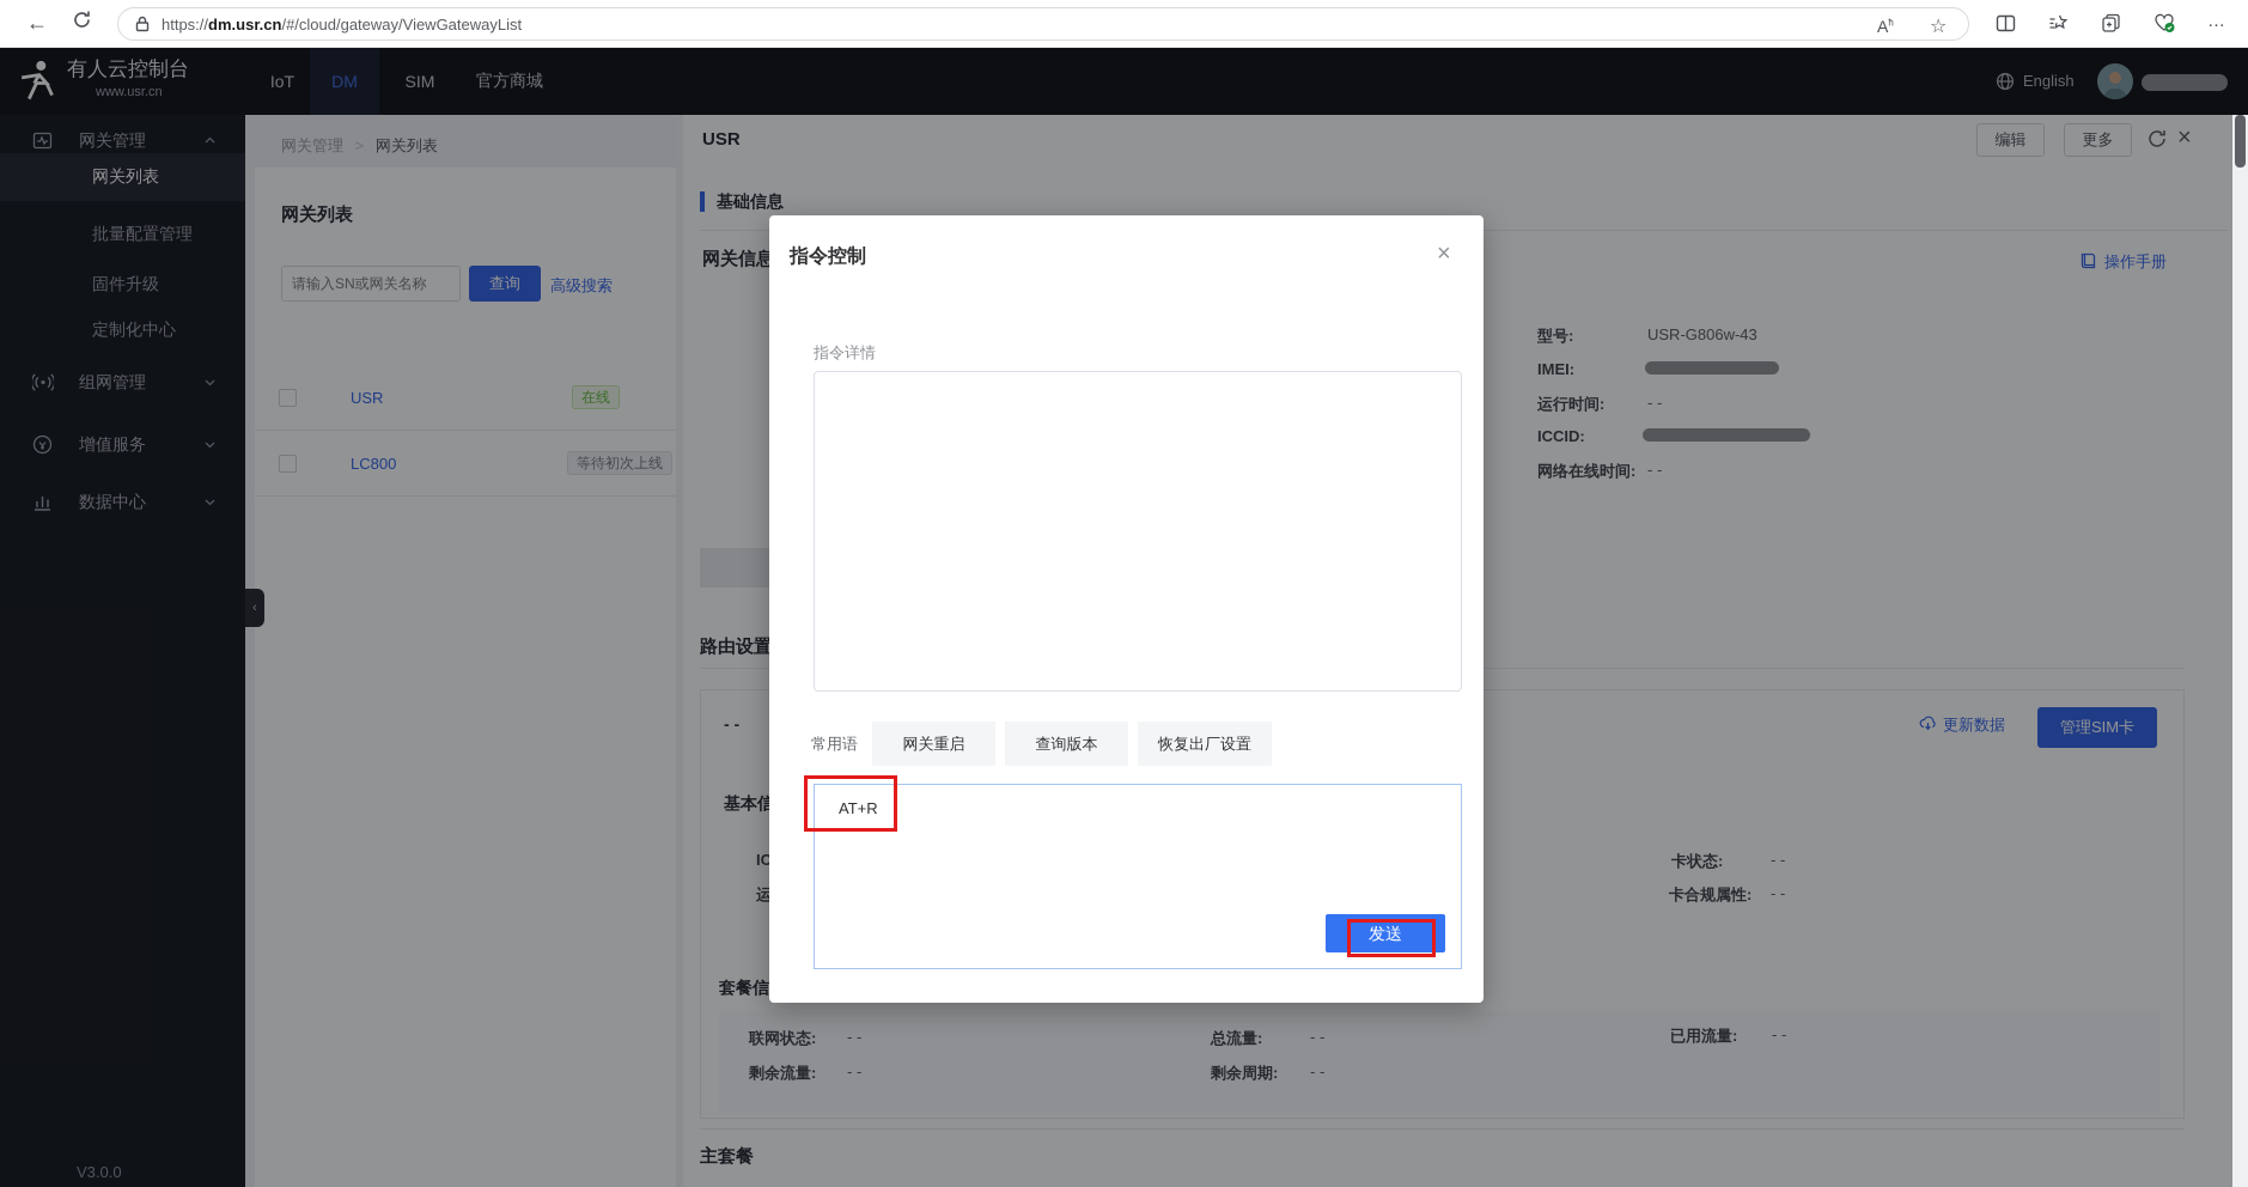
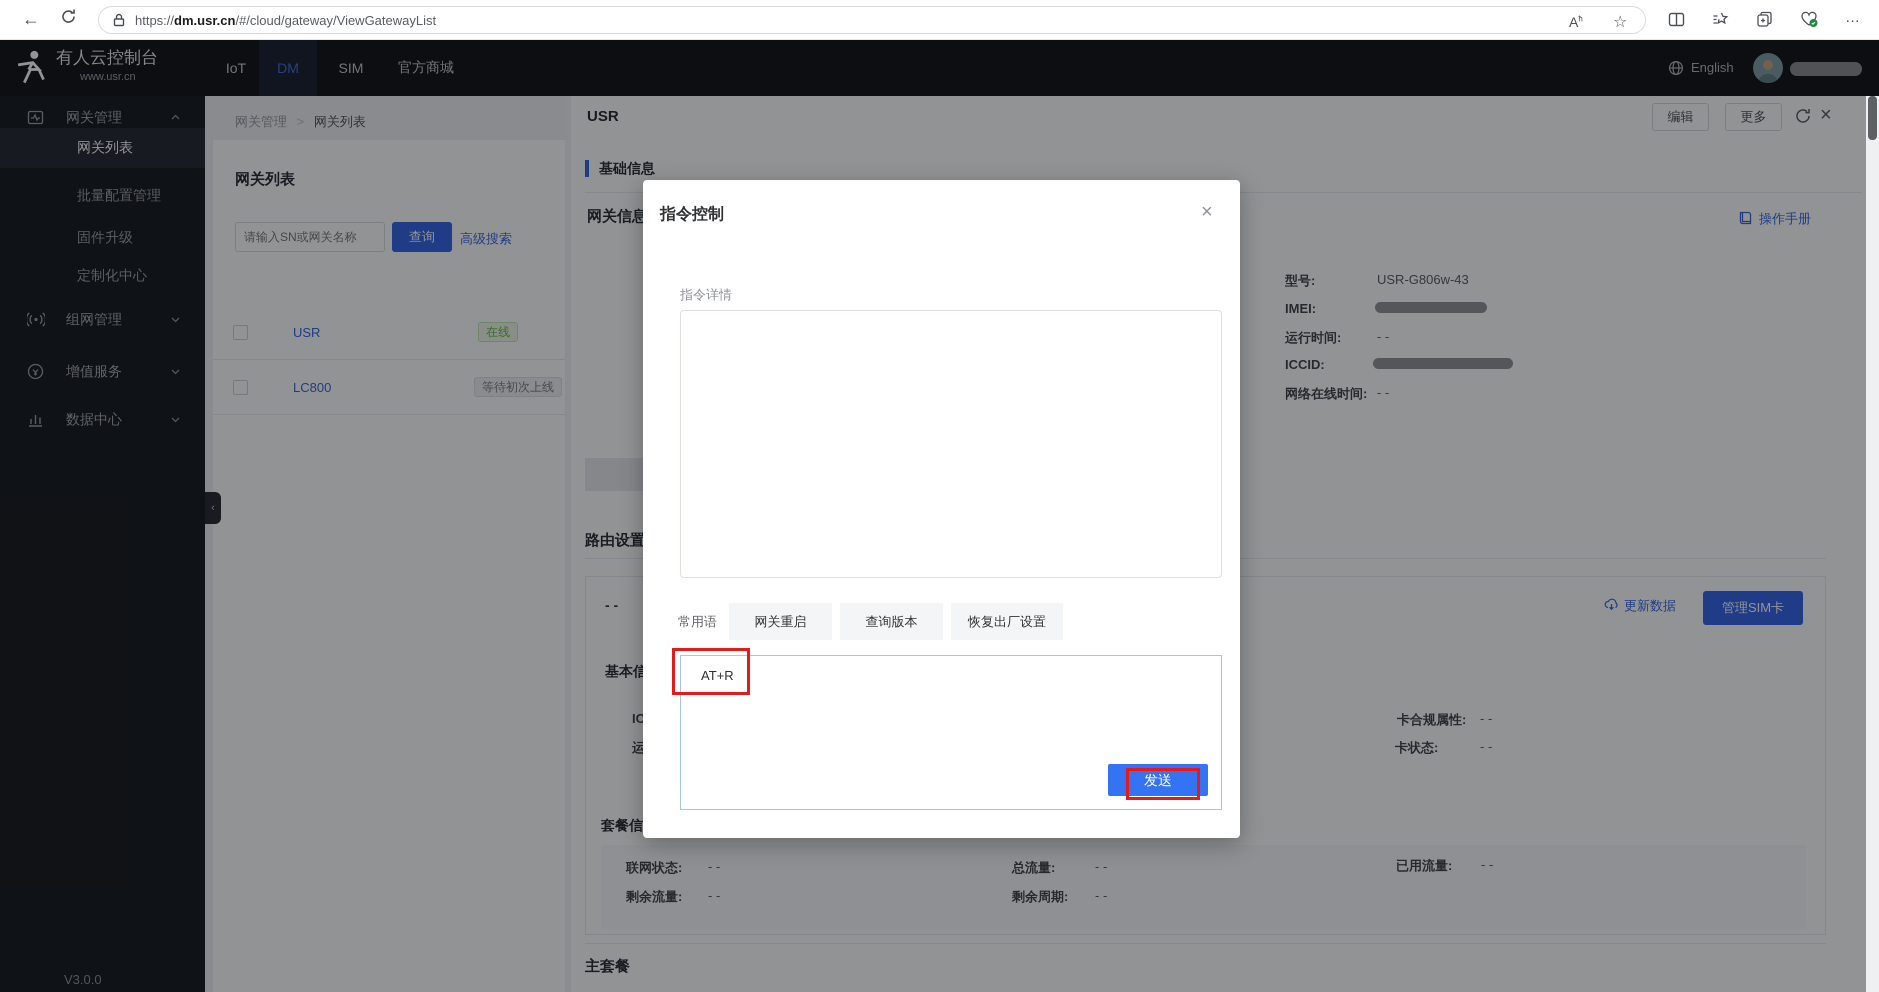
  ←
  https://dm.usr.cn/#/cloud/gateway/ViewGatewayList
  Aћ
  ☆
  …
  有人云控制台
  www.usr.cn
  IoT
  DM
  SIM
  官方商城
  English
  网关管理
  网关列表
  批量配置管理
  固件升级
  定制化中心
  组网管理
  增值服务
  数据中心
  V3.0.0
  ‹
  网关管理 > 网关列表
  网关列表
  请输入SN或网关名称
  查询
  高级搜索
  USR
  在线
  LC800
  等待初次上线
  USR
  编辑
  更多
  ×
  基础信息
  网关信息
  操作手册
  型号:
  USR-G806w-43
  IMEI:
  运行时间:
  - -
  ICCID:
  网络在线时间:
  - -
  路由设置
  - -
  更新数据
  管理SIM卡
  基本信
  IC
  运
- 卡状态:
+ 卡合规属性:
  - -
- 卡合规属性:
+ 卡状态:
  - -
  套餐信
  联网状态:
  - -
  总流量:
  - -
  已用流量:
  - -
  剩余流量:
  - -
  剩余周期:
  - -
  主套餐
  指令控制
  ×
  指令详情
  常用语
  网关重启
  查询版本
  恢复出厂设置
  AT+R
  发送
